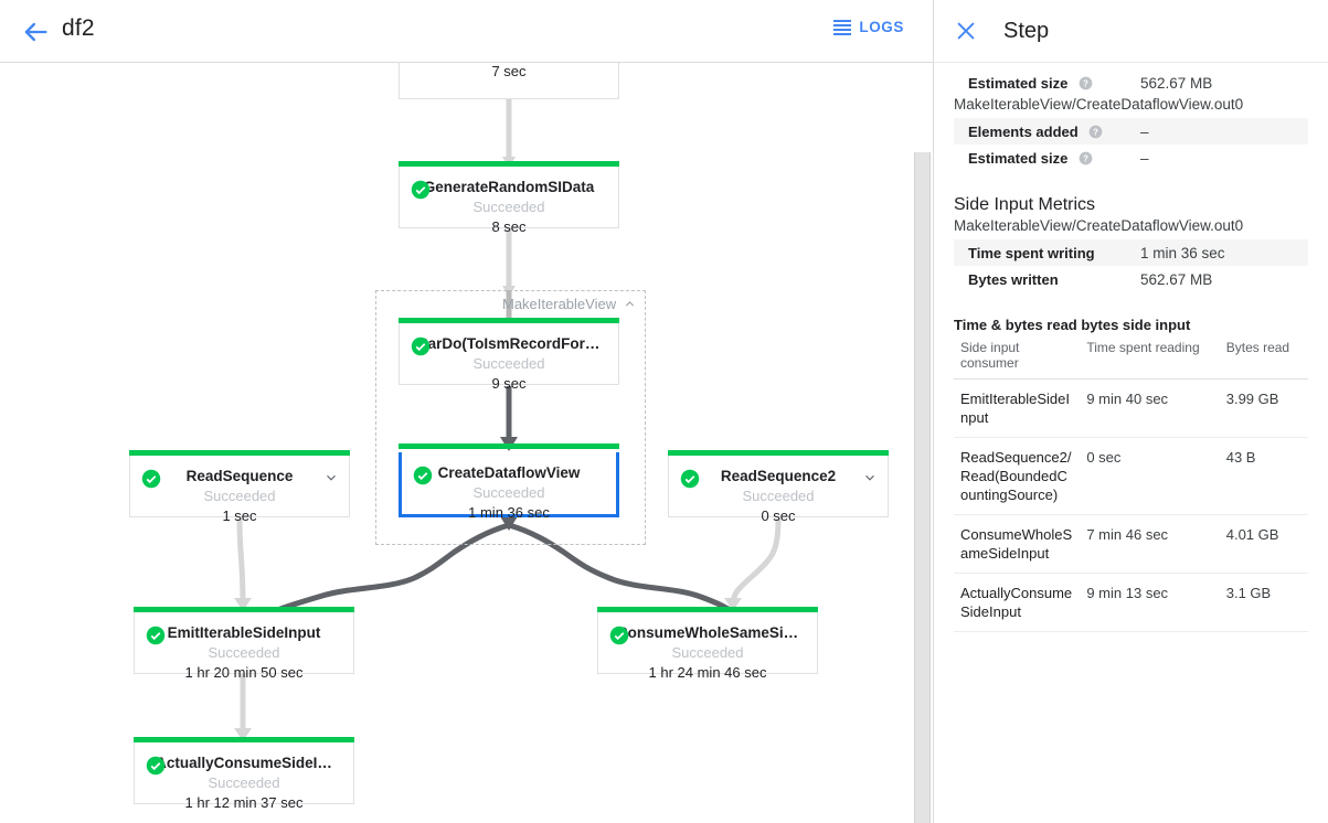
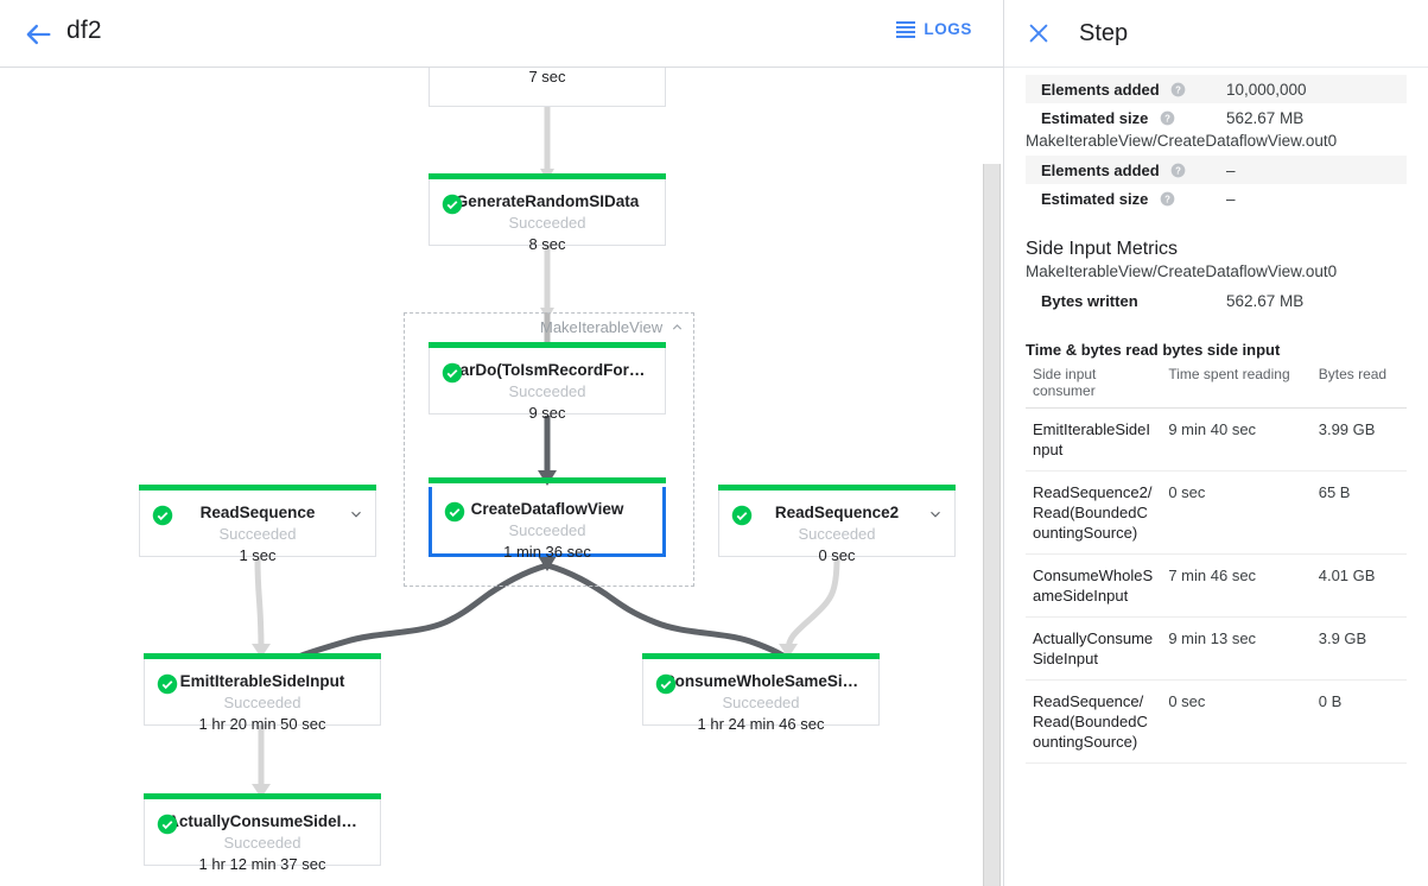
  MakeIterableView
  7 sec
  GenerateRandomSIData
  Succeeded
  8 sec
  arDo(ToIsmRecordFor…
  Succeeded
  9 sec
  ReadSequence
  Succeeded
  1 sec
  CreateDataflowView
  Succeeded
  1 min 36 sec
  ReadSequence2
  Succeeded
  0 sec
  EmitIterableSideInput
  Succeeded
  1 hr 20 min 50 sec
  onsumeWholeSameSi…
  Succeeded
  1 hr 24 min 46 sec
  ctuallyConsumeSideI…
  Succeeded
  1 hr 12 min 37 sec
  df2
  LOGS
  Step
+ Elements added ?	10,000,000
  Estimated size ?	562.67 MB
  MakeIterableView/CreateDataflowView.out0
  Elements added ?	–
  Estimated size ?	–
  Side Input Metrics
  MakeIterableView/CreateDataflowView.out0
- Time spent writing	1 min 36 sec
  Bytes written	562.67 MB
  Time & bytes read bytes side input
  Side input consumer	Time spent reading	Bytes read
  EmitIterableSideInput	9 min 40 sec	3.99 GB
- ReadSequence2/Read(BoundedCountingSource)	0 sec	43 B
+ ReadSequence2/Read(BoundedCountingSource)	0 sec	65 B
  ConsumeWholeSameSideInput	7 min 46 sec	4.01 GB
- ActuallyConsumeSideInput	9 min 13 sec	3.1 GB
+ ActuallyConsumeSideInput	9 min 13 sec	3.9 GB
+ ReadSequence/Read(BoundedCountingSource)	0 sec	0 B
